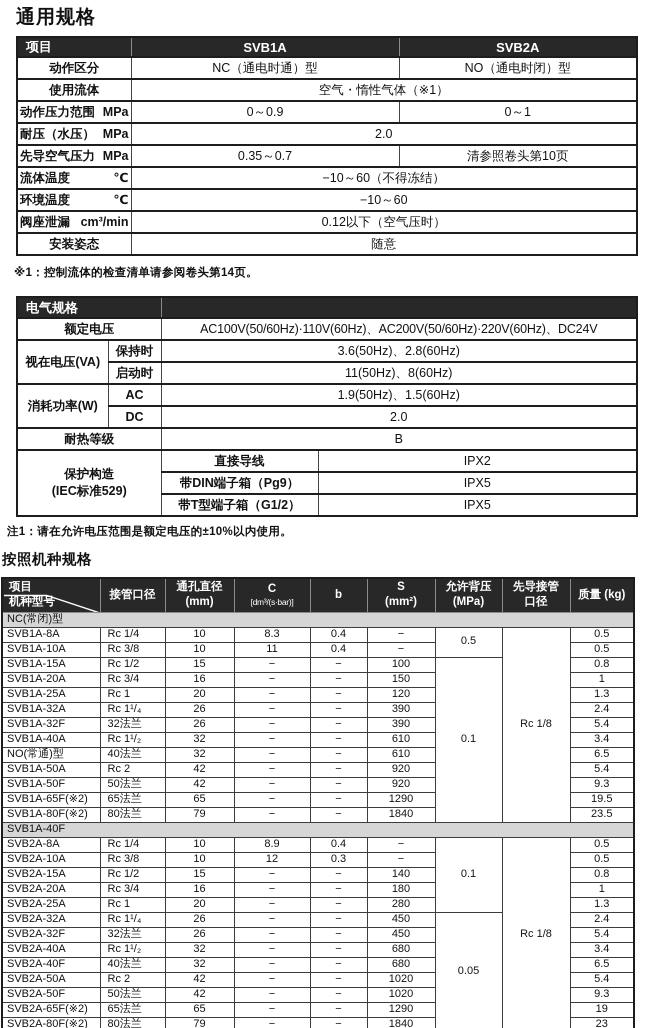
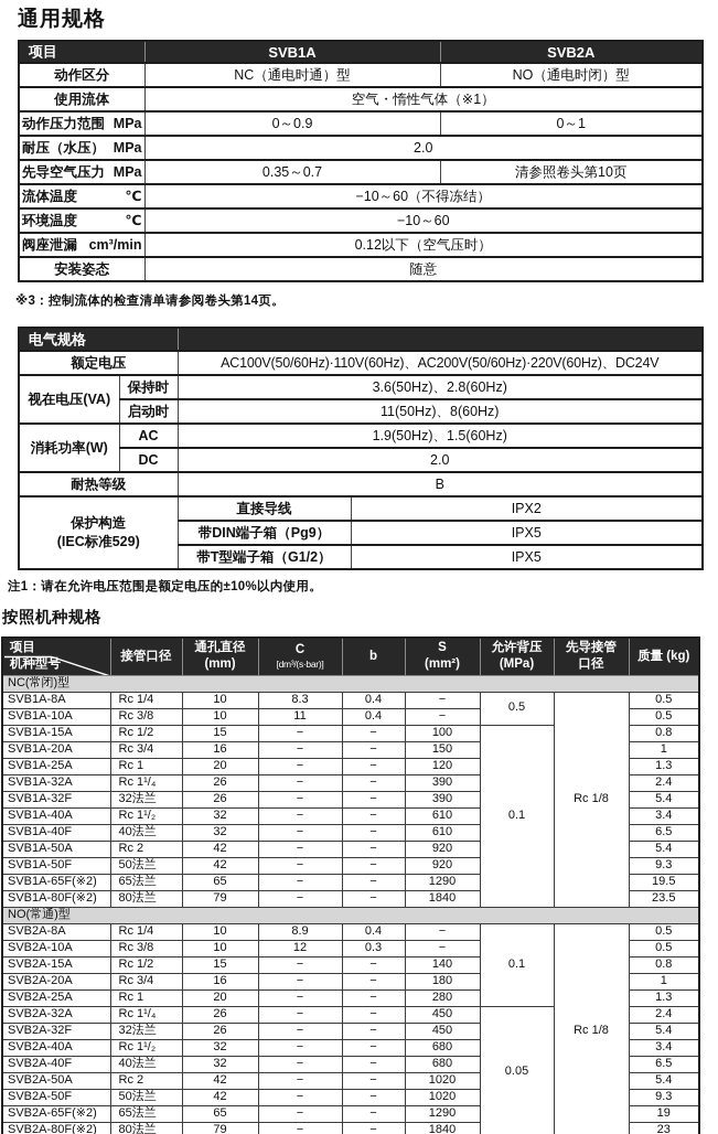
  通用规格
  项目	SVB1A	SVB2A
  动作区分	NC（通电时通）型	NO（通电时闭）型
  使用流体	空气・惰性气体（※1）
  动作压力范围 MPa	0～0.9	0～1
  耐压（水压） MPa	2.0
  先导空气压力 MPa	0.35～0.7	清参照卷头第10页
  流体温度 ℃	−10～60（不得冻结）
  环境温度 ℃	−10～60
  阀座泄漏 cm³/min	0.12以下（空气压时）
  安装姿态	随意
- ※1：控制流体的检查清单请参阅卷头第14页。
+ ※3：控制流体的检查清单请参阅卷头第14页。
  电气规格
  额定电压	AC100V(50/60Hz)·110V(60Hz)、AC200V(50/60Hz)·220V(60Hz)、DC24V
  视在电压(VA)	保持时	3.6(50Hz)、2.8(60Hz)
  启动时	11(50Hz)、8(60Hz)
  消耗功率(W)	AC	1.9(50Hz)、1.5(60Hz)
  DC	2.0
  耐热等级	B
  保护构造 (IEC标准529)	直接导线	IPX2
  带DIN端子箱（Pg9）	IPX5
  带T型端子箱（G1/2）	IPX5
  注1：请在允许电压范围是额定电压的±10%以内使用。
  按照机种规格
  项目机种型号	接管口径	通孔直径(mm)	C[dm³/(s·bar)]	b	S(mm²)	允许背压(MPa)	先导接管口径	质量 (kg)
  NC(常闭)型
  SVB1A-8A	Rc 1/4	10	8.3	0.4	−	0.5	Rc 1/8	0.5
  SVB1A-10A	Rc 3/8	10	11	0.4	−	0.5
  SVB1A-15A	Rc 1/2	15	−	−	100	0.1	0.8
  SVB1A-20A	Rc 3/4	16	−	−	150	1
  SVB1A-25A	Rc 1	20	−	−	120	1.3
  SVB1A-32A	Rc 1¹/₄	26	−	−	390	2.4
  SVB1A-32F	32法兰	26	−	−	390	5.4
  SVB1A-40A	Rc 1¹/₂	32	−	−	610	3.4
- NO(常通)型	40法兰	32	−	−	610	6.5
+ SVB1A-40F	40法兰	32	−	−	610	6.5
  SVB1A-50A	Rc 2	42	−	−	920	5.4
  SVB1A-50F	50法兰	42	−	−	920	9.3
  SVB1A-65F(※2)	65法兰	65	−	−	1290	19.5
  SVB1A-80F(※2)	80法兰	79	−	−	1840	23.5
- SVB1A-40F
+ NO(常通)型
  SVB2A-8A	Rc 1/4	10	8.9	0.4	−	0.1	Rc 1/8	0.5
  SVB2A-10A	Rc 3/8	10	12	0.3	−	0.5
  SVB2A-15A	Rc 1/2	15	−	−	140	0.8
  SVB2A-20A	Rc 3/4	16	−	−	180	1
  SVB2A-25A	Rc 1	20	−	−	280	1.3
  SVB2A-32A	Rc 1¹/₄	26	−	−	450	0.05	2.4
  SVB2A-32F	32法兰	26	−	−	450	5.4
  SVB2A-40A	Rc 1¹/₂	32	−	−	680	3.4
  SVB2A-40F	40法兰	32	−	−	680	6.5
  SVB2A-50A	Rc 2	42	−	−	1020	5.4
  SVB2A-50F	50法兰	42	−	−	1020	9.3
  SVB2A-65F(※2)	65法兰	65	−	−	1290	19
  SVB2A-80F(※2)	80法兰	79	−	−	1840	23
